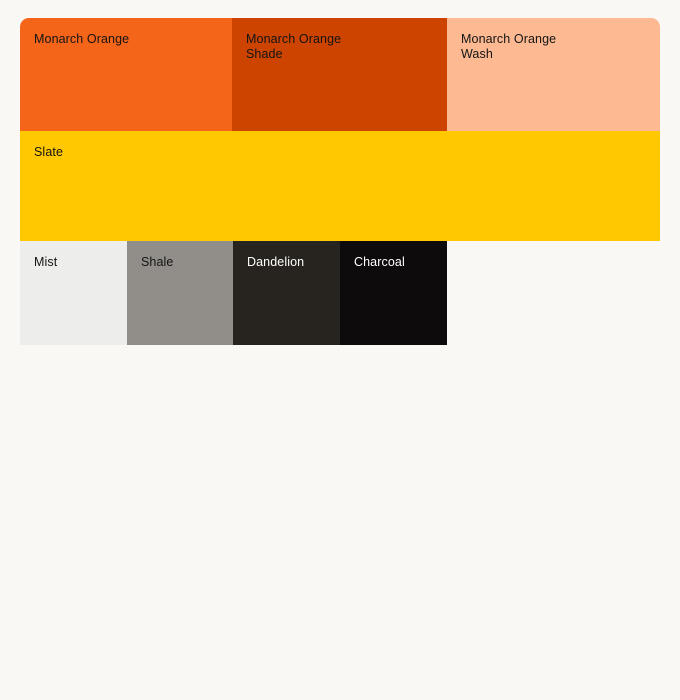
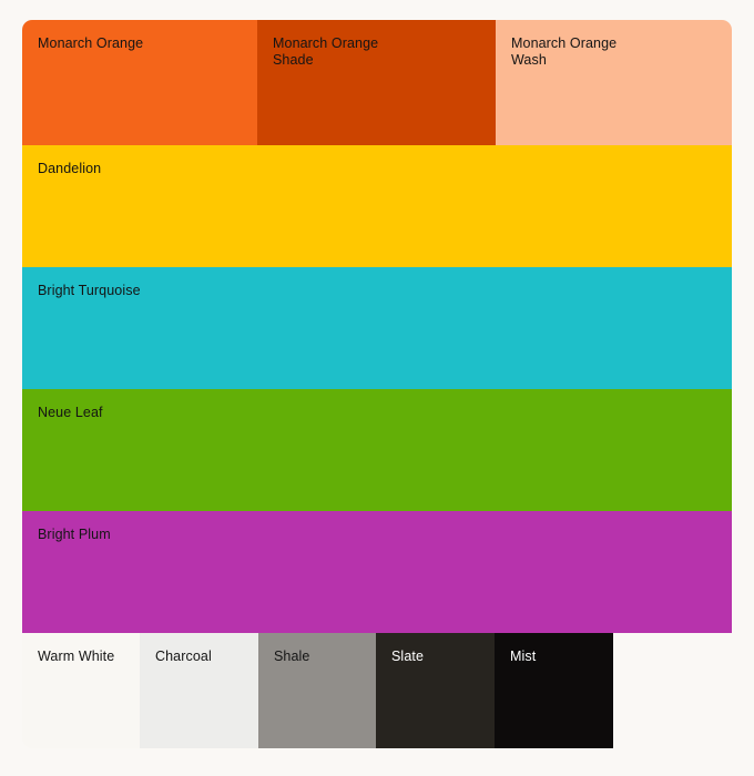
  Monarch Orange
  Monarch Orange
  Shade
  Monarch Orange
  Wash
- Slate
+ Dandelion
+ Bright Turquoise
+ Neue Leaf
+ Bright Plum
+ Warm White
- Mist
+ Charcoal
  Shale
- Dandelion
+ Slate
- Charcoal
+ Mist
